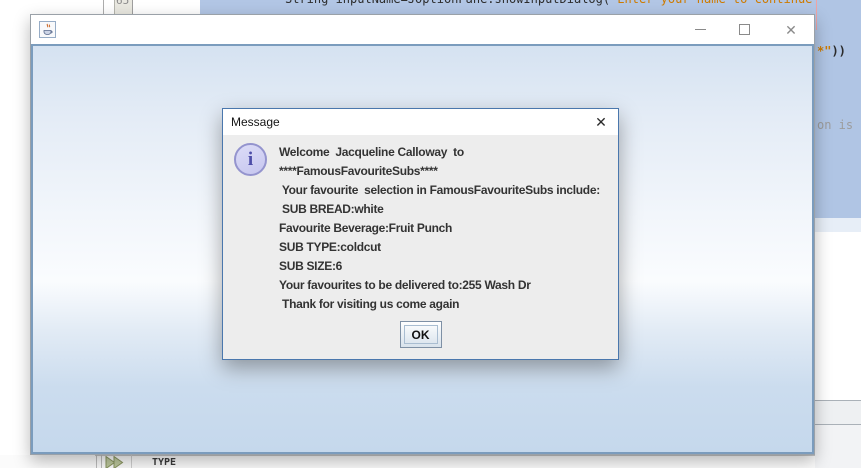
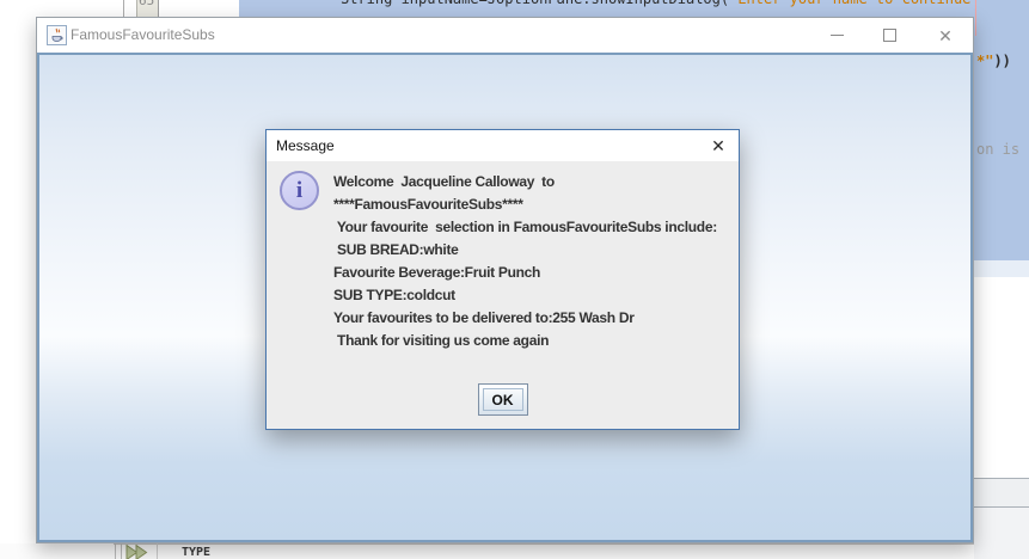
  65
  *"))
  on is
  TYPE
+ FamousFavouriteSubs
  ✕
  Message
  ✕
  i
  Welcome Jacqueline Calloway to
  ****FamousFavouriteSubs****
  Your favourite selection in FamousFavouriteSubs include:
  SUB BREAD:white
  Favourite Beverage:Fruit Punch
  SUB TYPE:coldcut
- SUB SIZE:6
  Your favourites to be delivered to:255 Wash Dr
  Thank for visiting us come again
  OK
